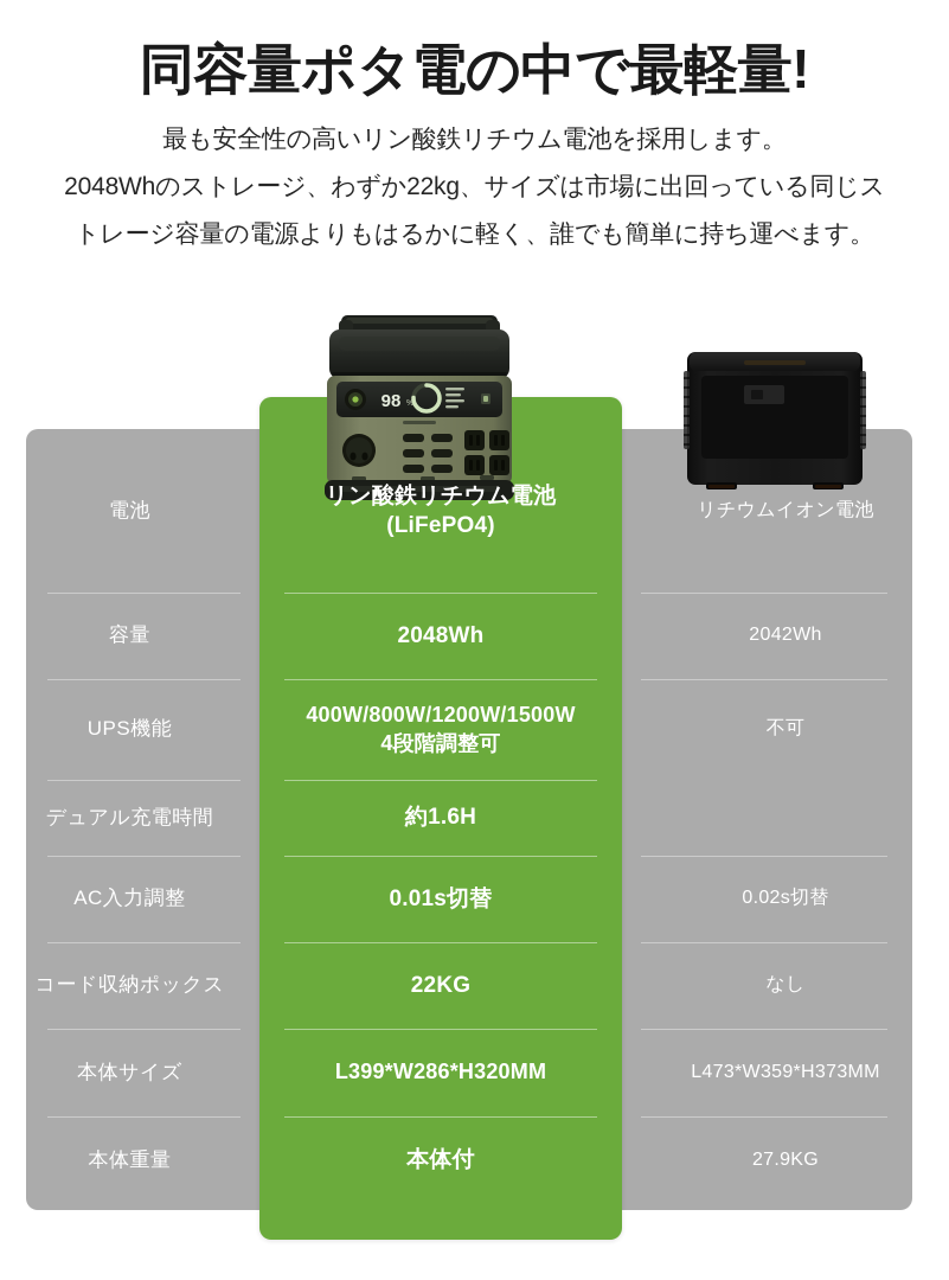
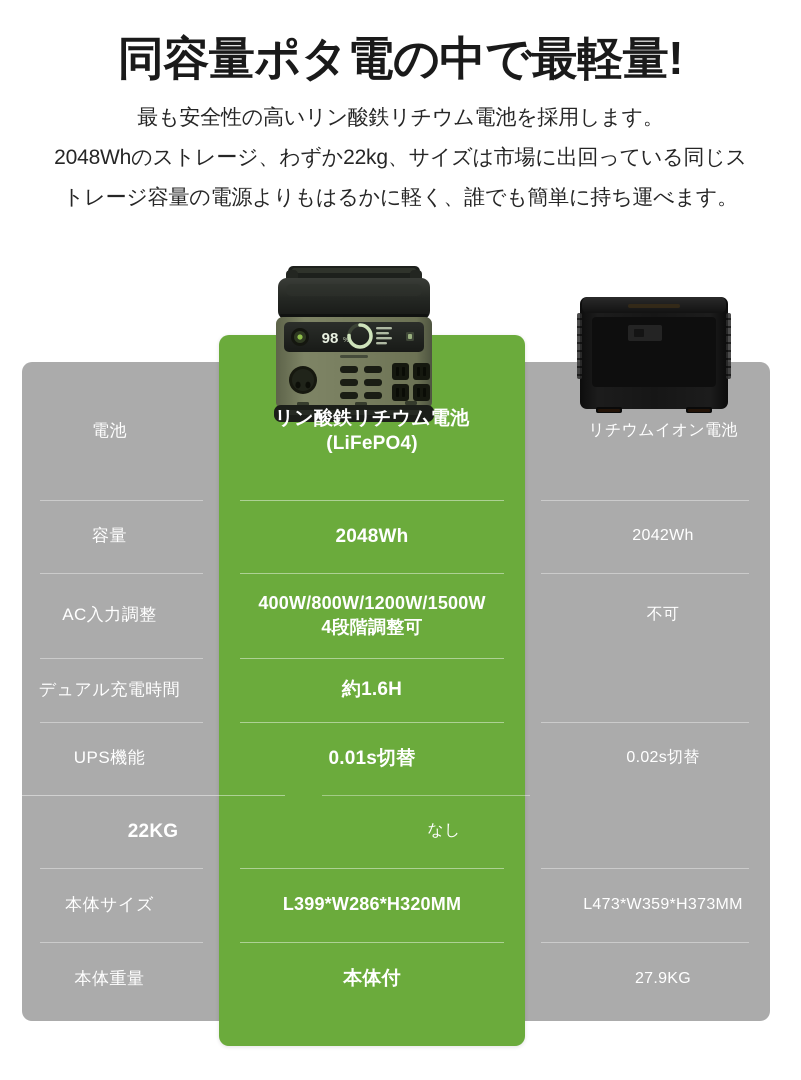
  同容量ポタ電の中で最軽量!
  最も安全性の高いリン酸鉄リチウム電池を採用します。
  2048Whのストレージ、わずか22kg、サイズは市場に出回っている同じス
  トレージ容量の電源よりもはるかに軽く、誰でも簡単に持ち運べます。
  98
  電池
  リン酸鉄リチウム電池
  (LiFePO4)
  リチウムイオン電池
  容量
  2048Wh
  2042Wh
- UPS機能
+ AC入力調整
  400W/800W/1200W/1500W
  4段階調整可
  不可
  デュアル充電時間
  約1.6H
- AC入力調整
+ UPS機能
  0.01s切替
  0.02s切替
- コード収納ポックス
  22KG
  なし
  本体サイズ
  L399*W286*H320MM
  L473*W359*H373MM
  本体重量
  本体付
  27.9KG
